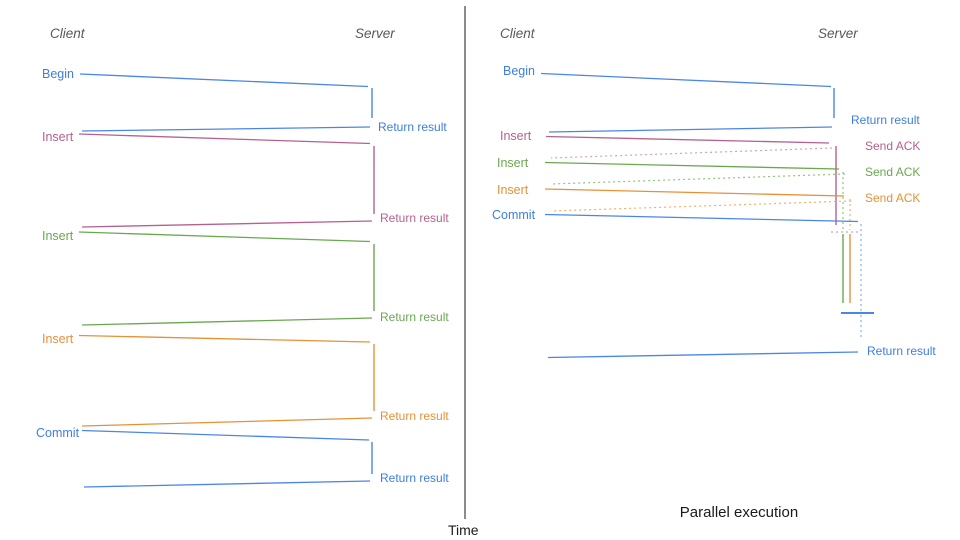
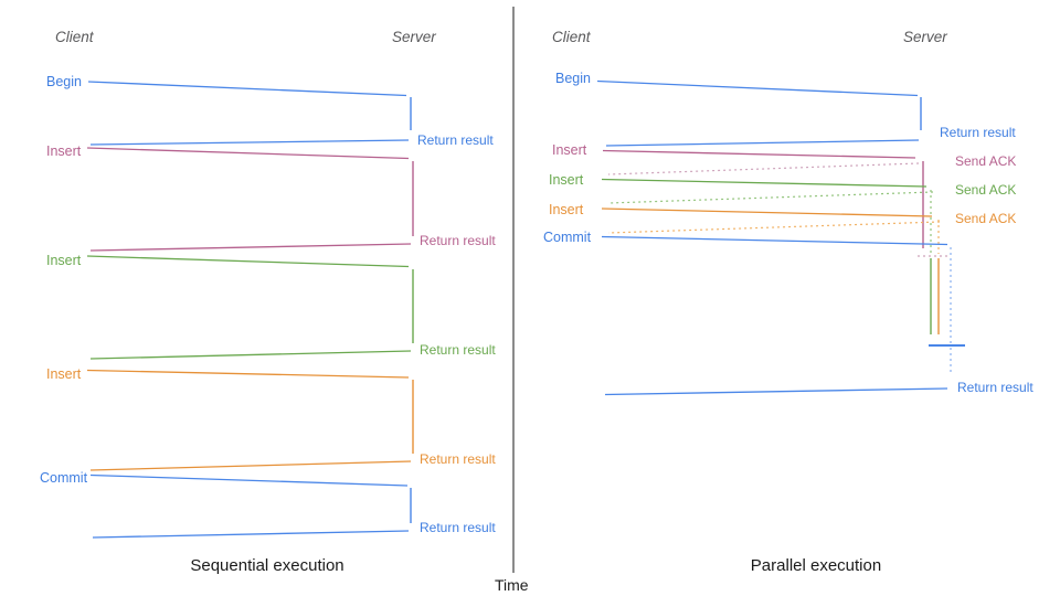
  Time
  Client
  Server
  Begin
  Return result
  Insert
  Return result
  Insert
  Return result
  Insert
  Return result
  Commit
  Return result
+ Sequential execution
  Client
  Server
  Begin
  Return result
  Insert
  Send ACK
  Insert
  Send ACK
  Insert
  Send ACK
  Commit
  Return result
  Parallel execution
